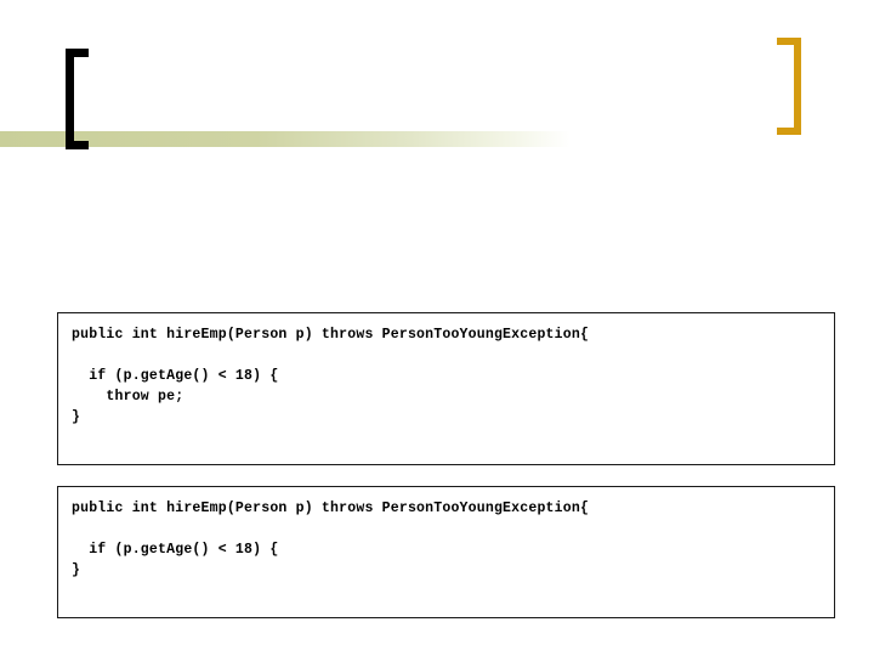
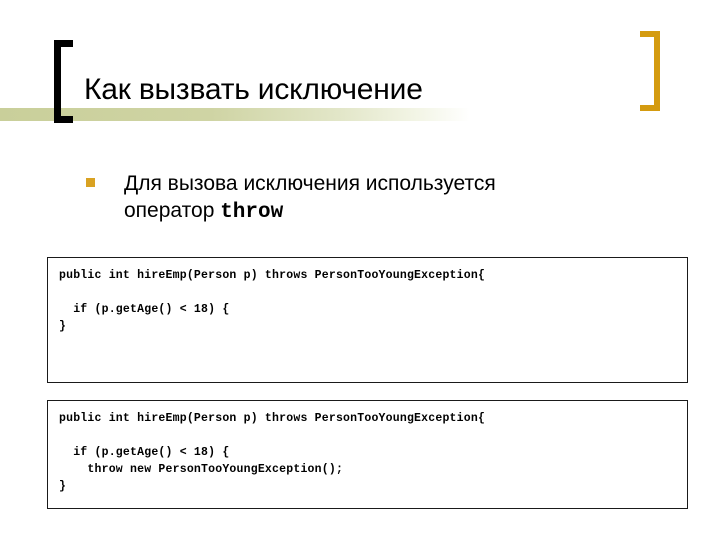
+ Как вызвать исключение
+ Для вызова исключения используется оператор throw
  public int hireEmp(Person p) throws PersonTooYoungException{
  if (p.getAge() < 18) {
- throw pe;
  }
  public int hireEmp(Person p) throws PersonTooYoungException{
  if (p.getAge() < 18) {
+ throw new PersonTooYoungException();
  }
